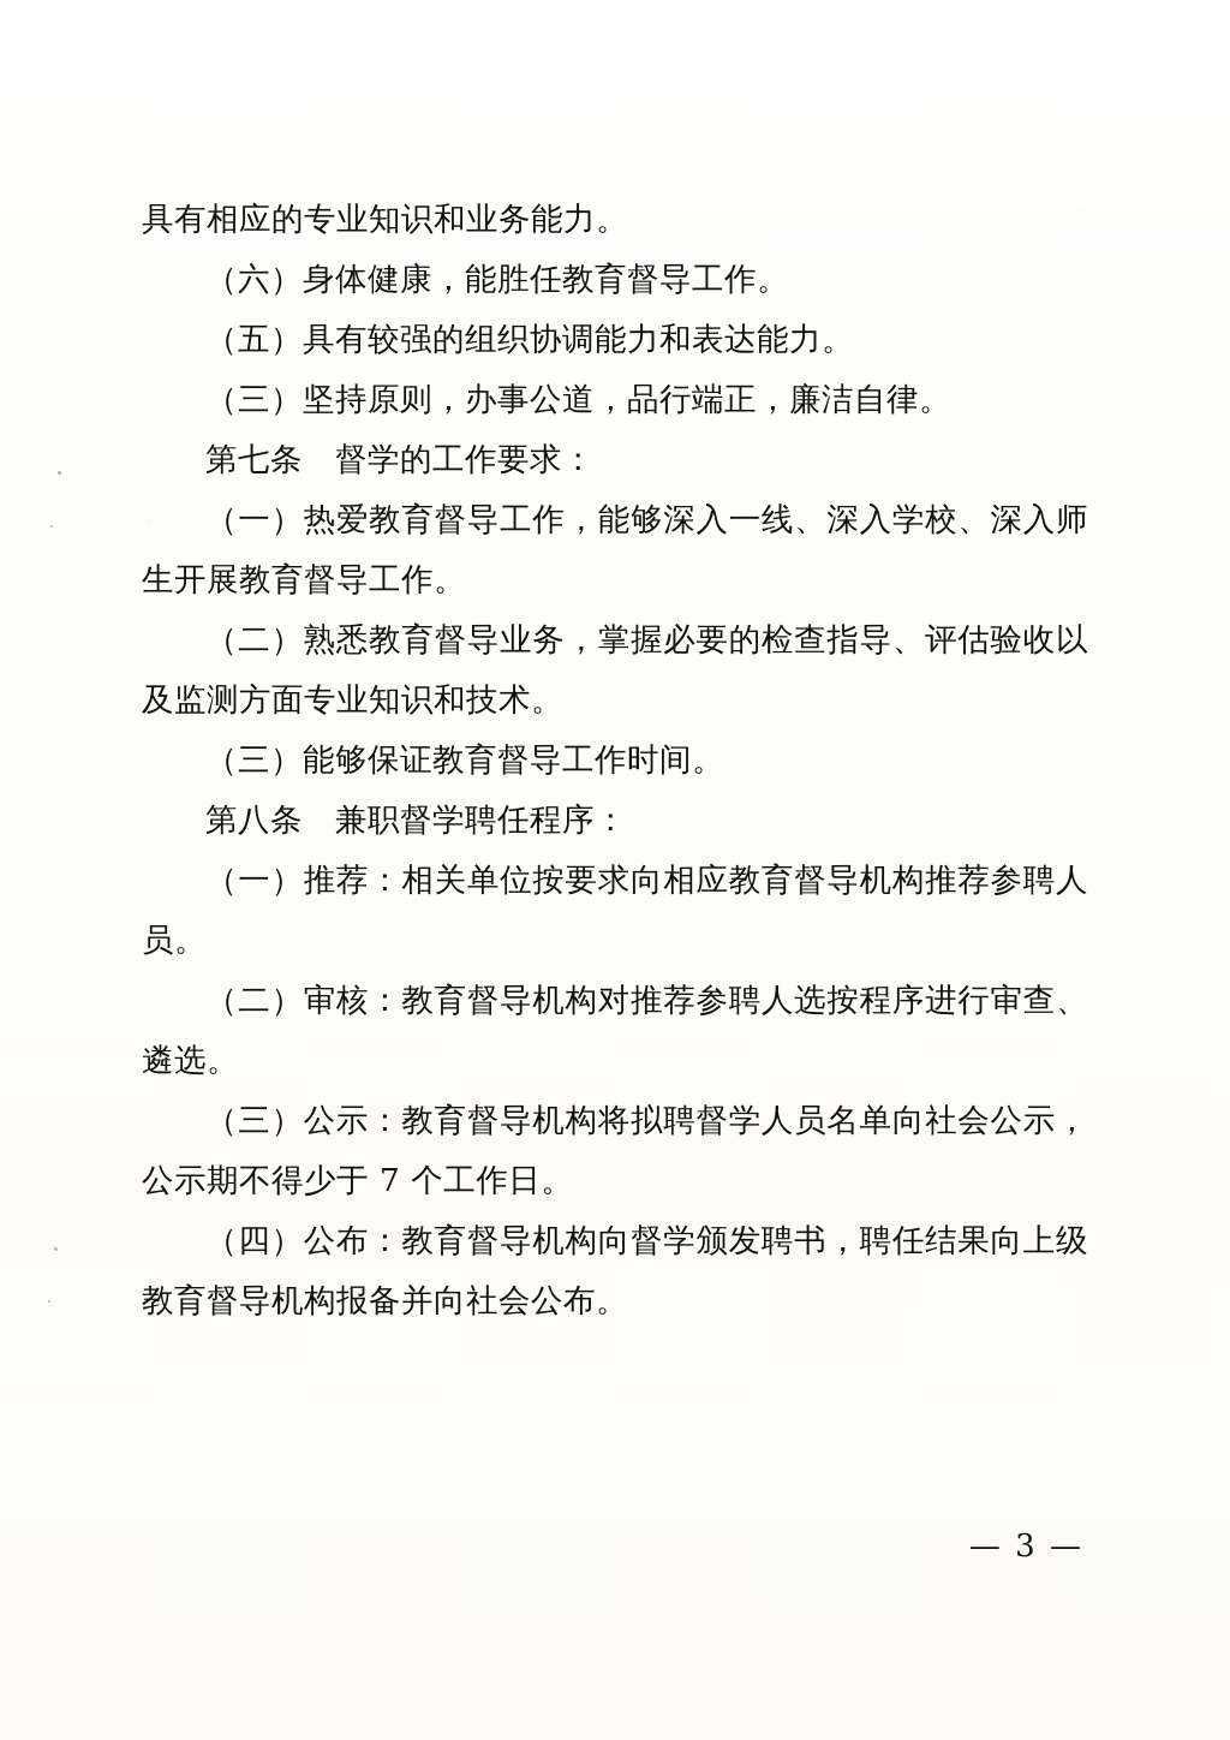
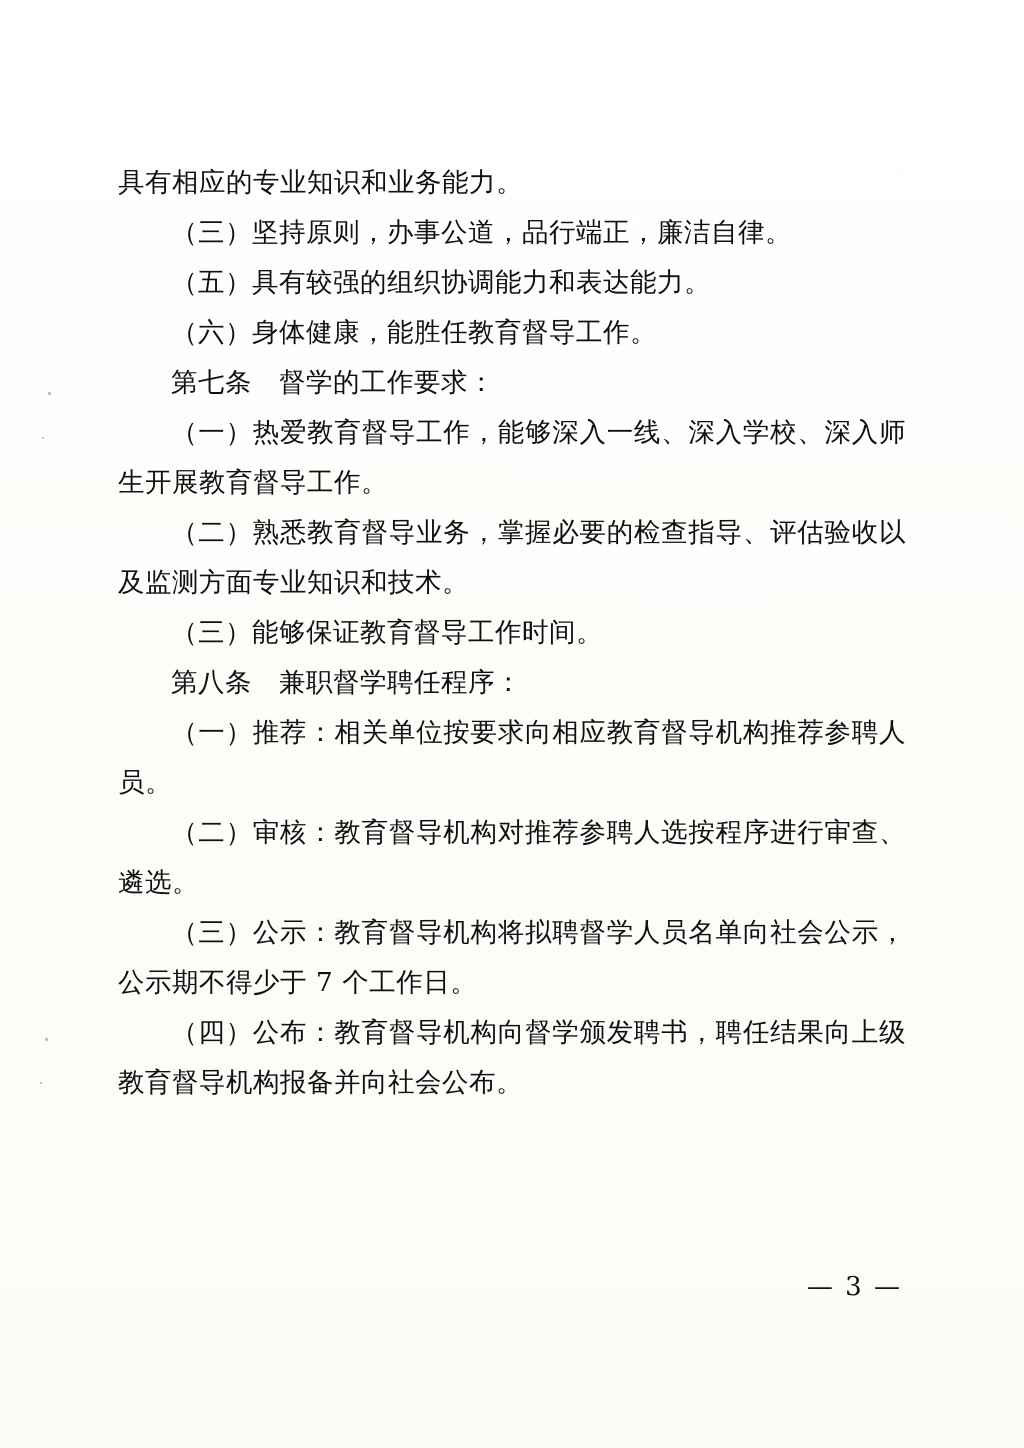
  具有相应的专业知识和业务能力。
- （六）身体健康，能胜任教育督导工作。
+ （三）坚持原则，办事公道，品行端正，廉洁自律。
  （五）具有较强的组织协调能力和表达能力。
- （三）坚持原则，办事公道，品行端正，廉洁自律。
+ （六）身体健康，能胜任教育督导工作。
  第七条 督学的工作要求：
  （一）热爱教育督导工作，能够深入一线、深入学校、深入师生开展教育督导工作。
  （二）熟悉教育督导业务，掌握必要的检查指导、评估验收以及监测方面专业知识和技术。
  （三）能够保证教育督导工作时间。
  第八条 兼职督学聘任程序：
  （一）推荐：相关单位按要求向相应教育督导机构推荐参聘人员。
  （二）审核：教育督导机构对推荐参聘人选按程序进行审查、遴选。
  （三）公示：教育督导机构将拟聘督学人员名单向社会公示，公示期不得少于 7 个工作日。
  （四）公布：教育督导机构向督学颁发聘书，聘任结果向上级教育督导机构报备并向社会公布。
  — 3 —
